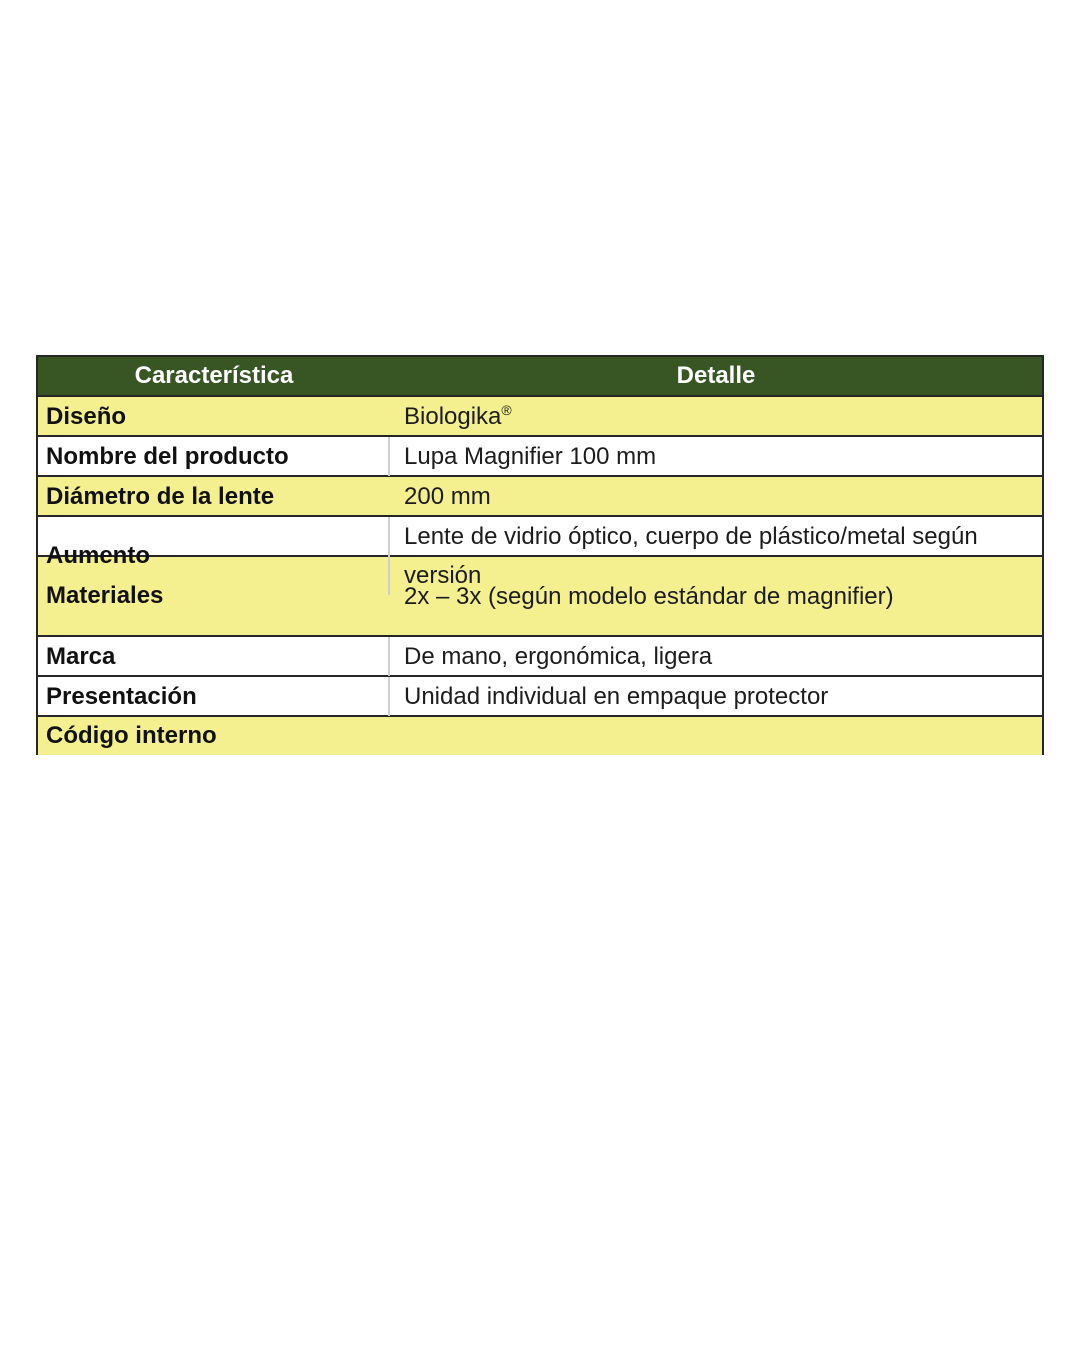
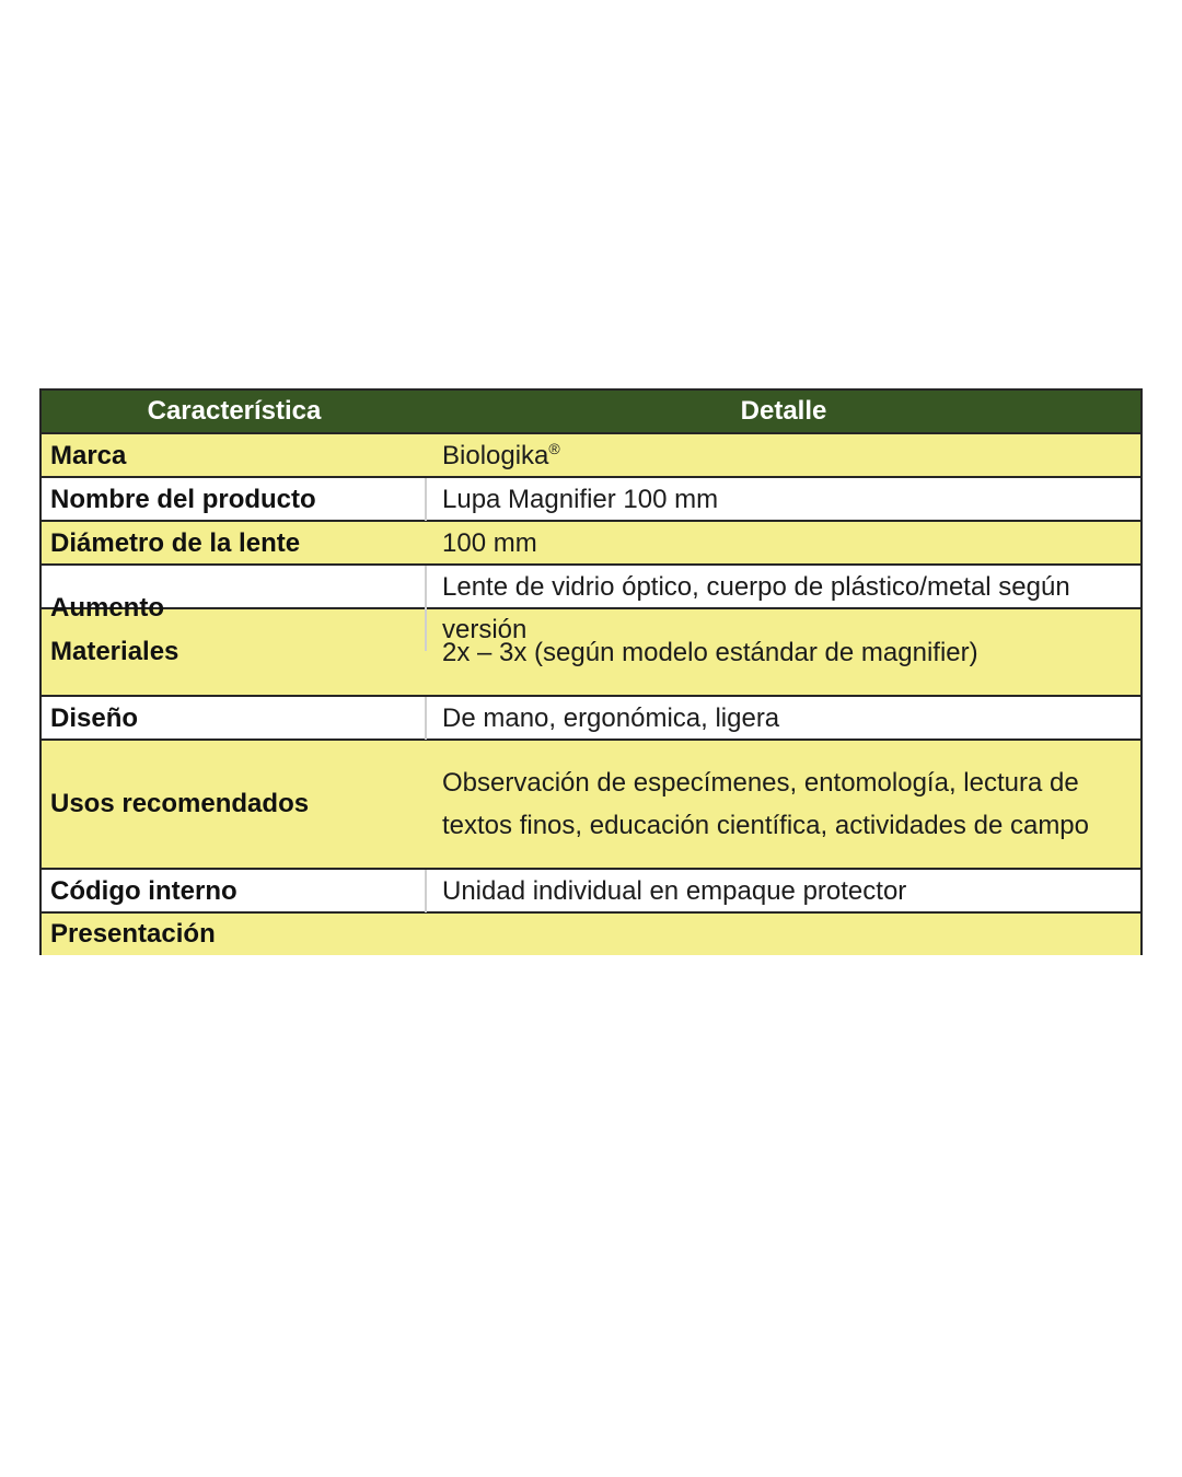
  Característica
  Detalle
- Diseño
+ Marca
  Biologika®
  Nombre del producto
  Lupa Magnifier 100 mm
  Diámetro de la lente
- 200 mm
+ 100 mm
  Aumento
  Lente de vidrio óptico, cuerpo de plástico/metal según versión
  Materiales
  2x – 3x (según modelo estándar de magnifier)
- Marca
+ Diseño
  De mano, ergonómica, ligera
+ Usos recomendados
+ Observación de especímenes, entomología, lectura de textos finos, educación científica, actividades de campo
- Presentación
+ Código interno
  Unidad individual en empaque protector
- Código interno
+ Presentación
